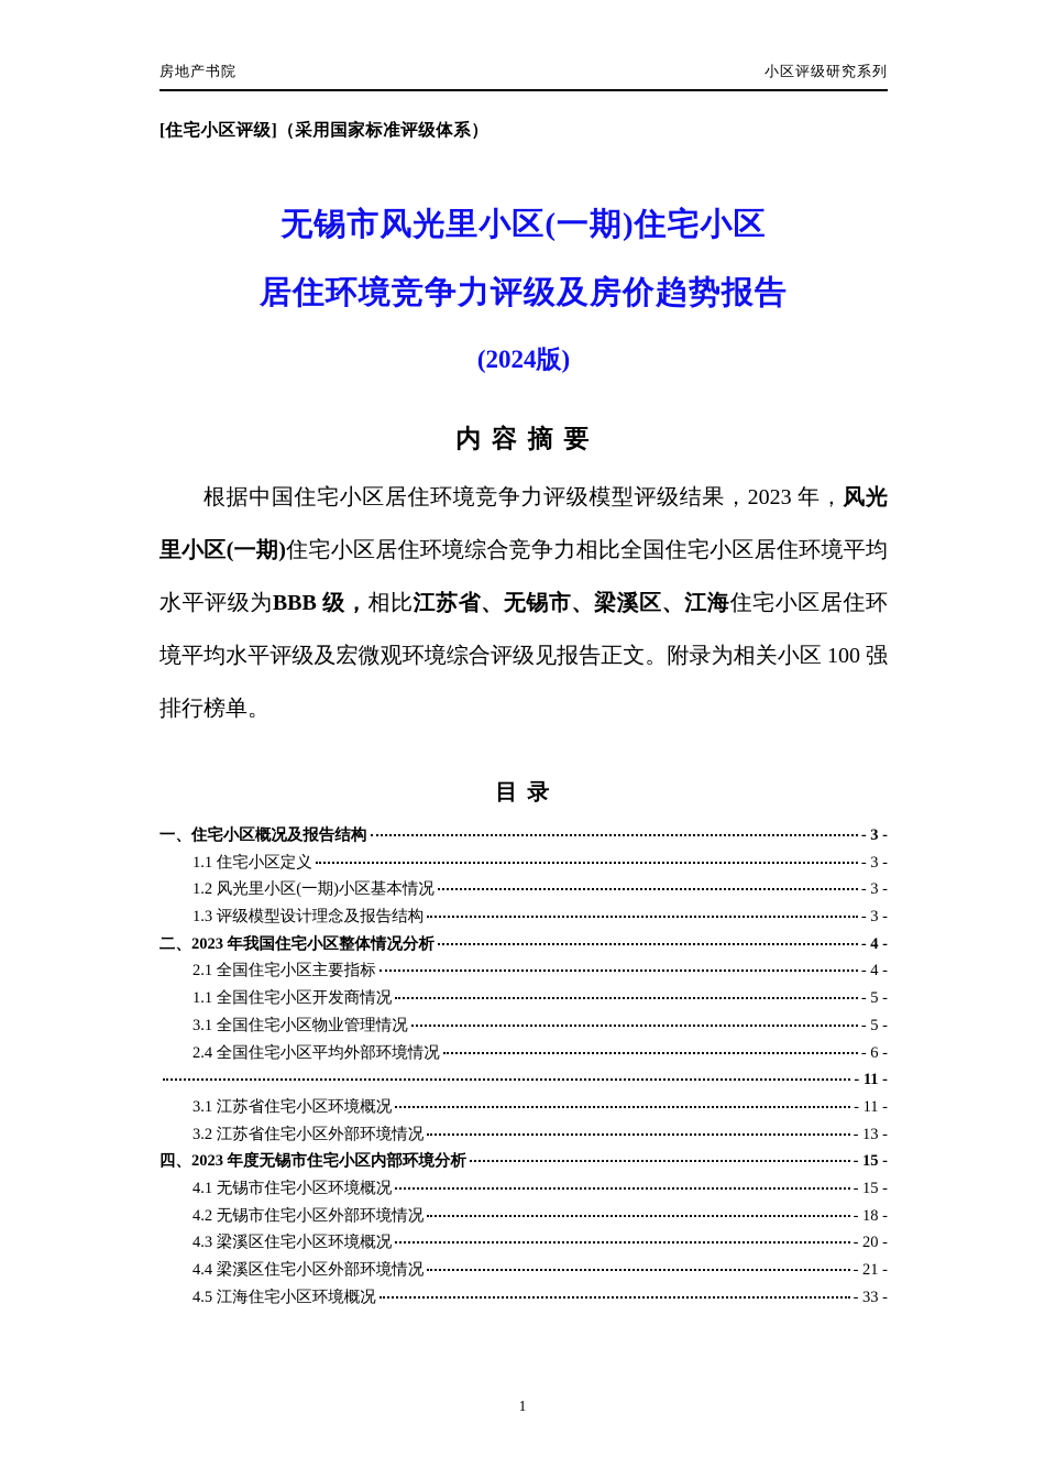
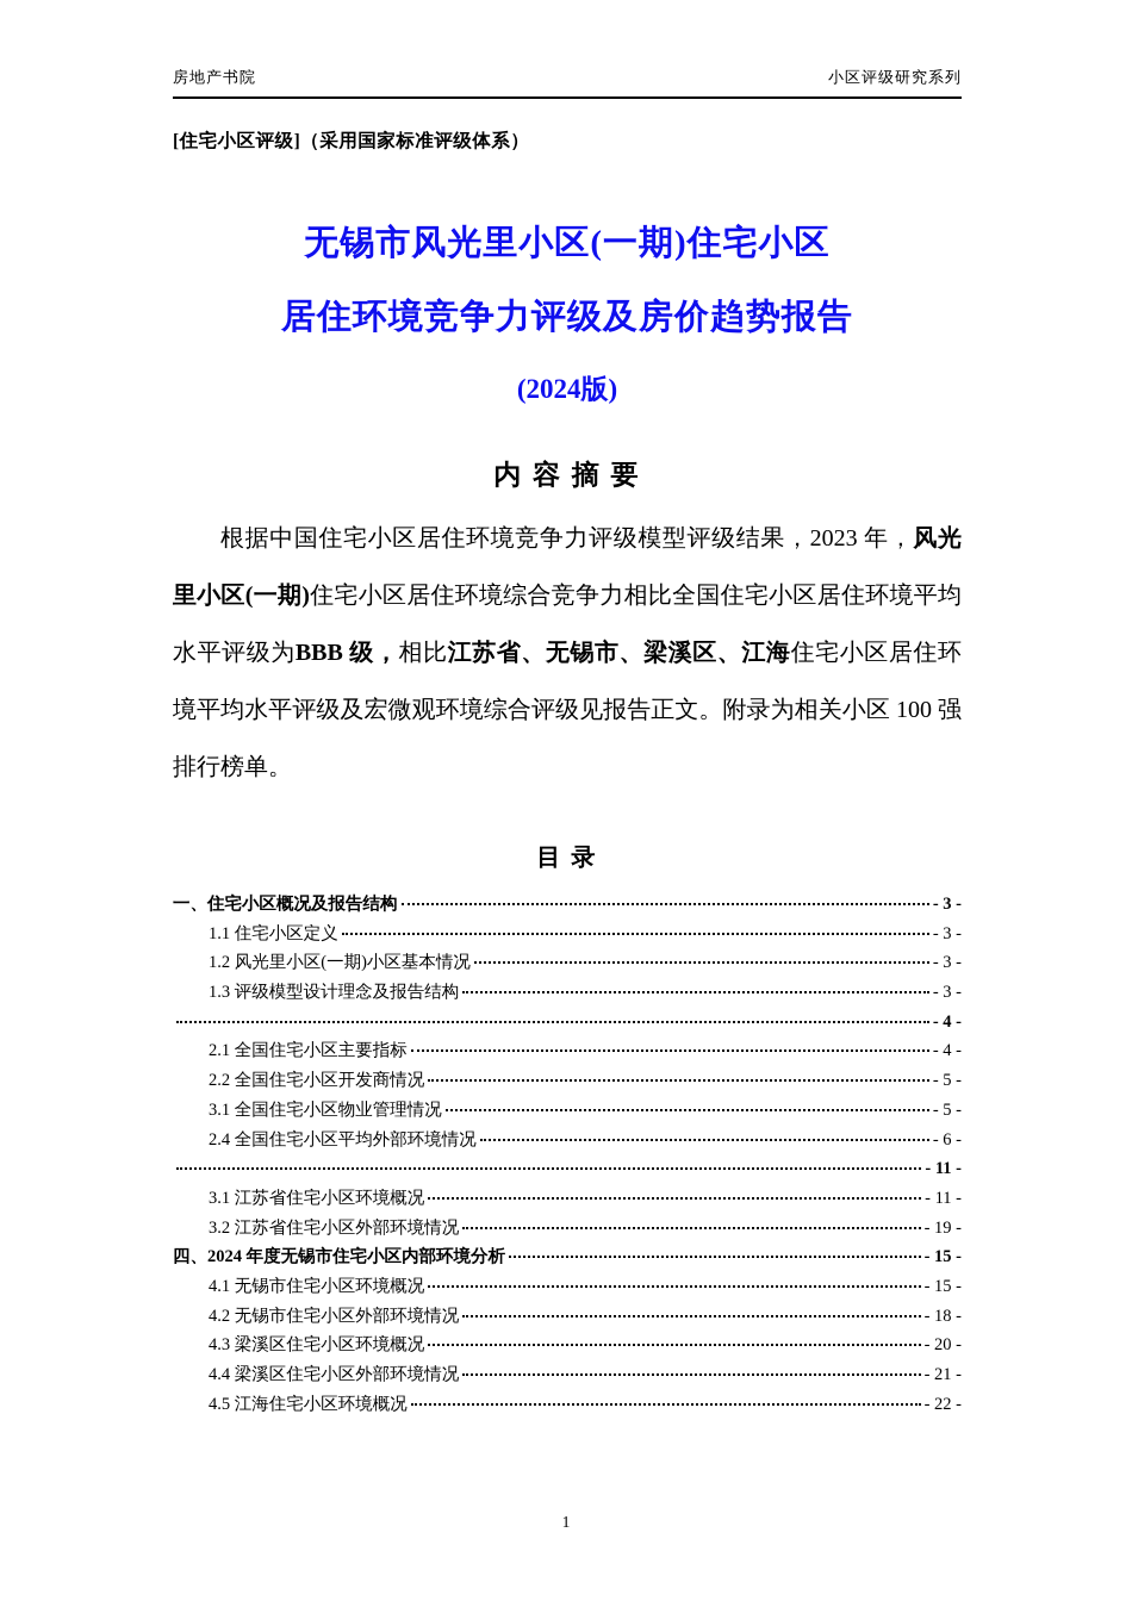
  房地产书院
  小区评级研究系列
  [住宅小区评级]（采用国家标准评级体系）
  无锡市风光里小区(一期)住宅小区
  居住环境竞争力评级及房价趋势报告
  (2024版)
  内 容 摘 要
  根据中国住宅小区居住环境竞争力评级模型评级结果，2023 年，风光里小区(一期)住宅小区居住环境综合竞争力相比全国住宅小区居住环境平均水平评级为BBB 级，相比江苏省、无锡市、梁溪区、江海住宅小区居住环境平均水平评级及宏微观环境综合评级见报告正文。附录为相关小区 100 强排行榜单。
  目 录
  一、住宅小区概况及报告结构
  - 3 -
  1.1 住宅小区定义
  - 3 -
  1.2 风光里小区(一期)小区基本情况
  - 3 -
  1.3 评级模型设计理念及报告结构
  - 3 -
- 二、2023 年我国住宅小区整体情况分析
  - 4 -
  2.1 全国住宅小区主要指标
  - 4 -
- 1.1 全国住宅小区开发商情况
+ 2.2 全国住宅小区开发商情况
  - 5 -
  3.1 全国住宅小区物业管理情况
  - 5 -
  2.4 全国住宅小区平均外部环境情况
  - 6 -
  - 11 -
  3.1 江苏省住宅小区环境概况
  - 11 -
  3.2 江苏省住宅小区外部环境情况
- - 13 -
+ - 19 -
- 四、2023 年度无锡市住宅小区内部环境分析
+ 四、2024 年度无锡市住宅小区内部环境分析
  - 15 -
  4.1 无锡市住宅小区环境概况
  - 15 -
  4.2 无锡市住宅小区外部环境情况
  - 18 -
  4.3 梁溪区住宅小区环境概况
  - 20 -
  4.4 梁溪区住宅小区外部环境情况
  - 21 -
  4.5 江海住宅小区环境概况
- - 33 -
+ - 22 -
  1
